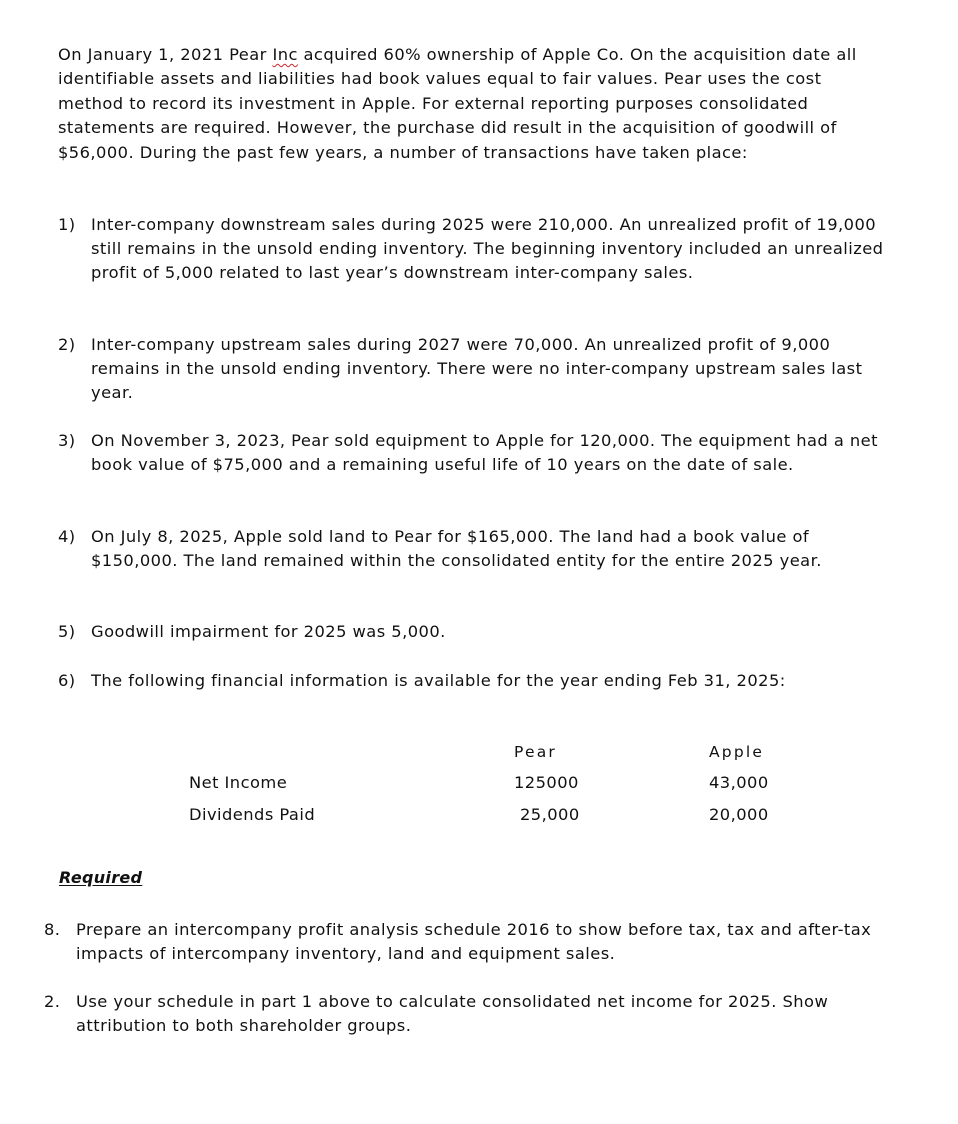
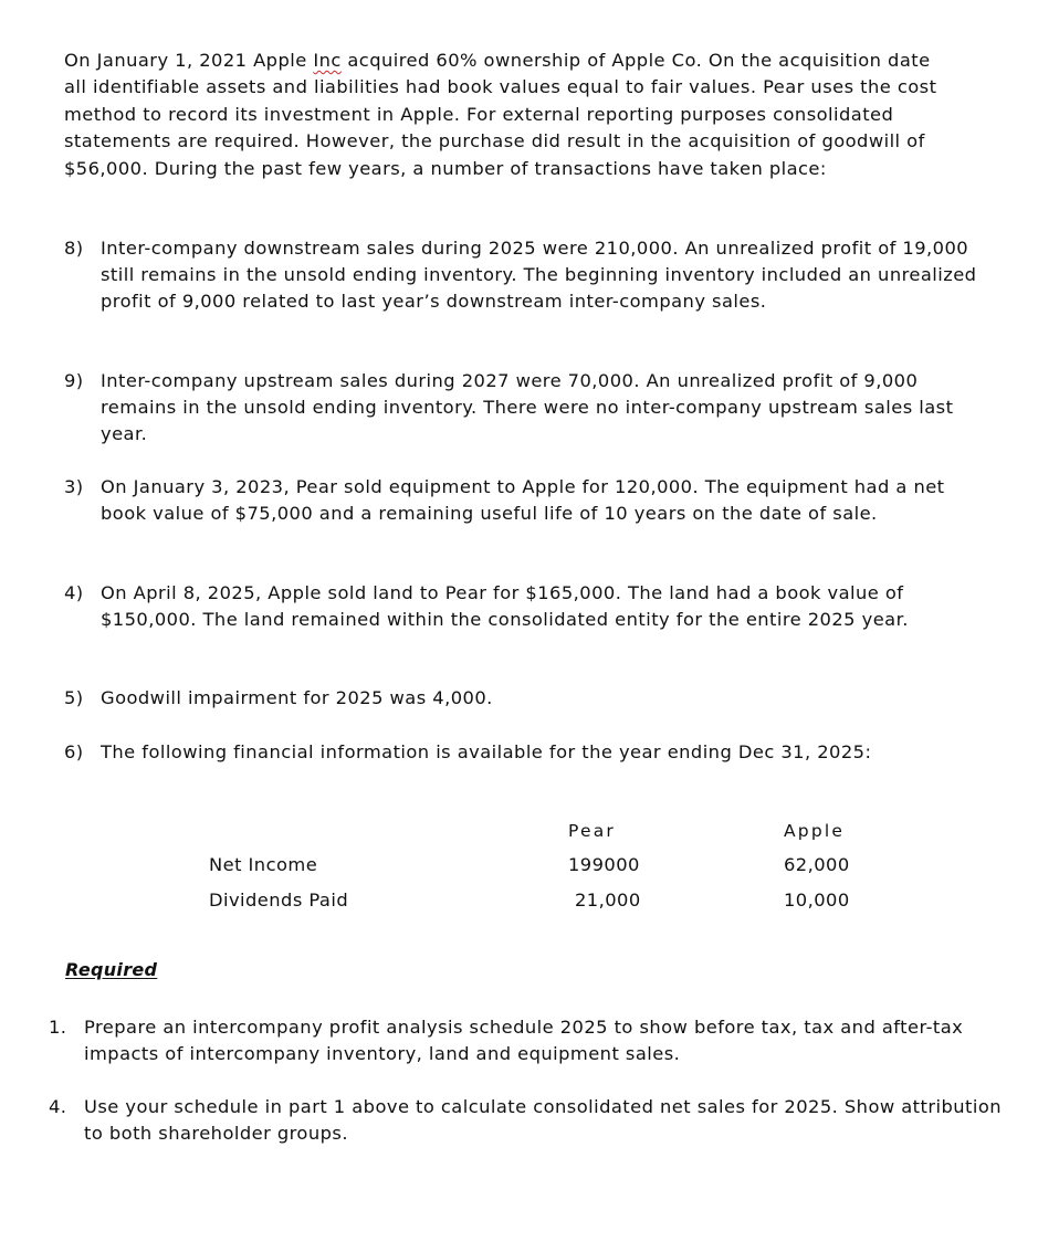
- On January 1, 2021 Pear Inc acquired 60% ownership of Apple Co. On the acquisition date all identifiable assets and liabilities had book values equal to fair values. Pear uses the cost method to record its investment in Apple. For external reporting purposes consolidated statements are required. However, the purchase did result in the acquisition of goodwill of $56,000. During the past few years, a number of transactions have taken place:
+ On January 1, 2021 Apple Inc acquired 60% ownership of Apple Co. On the acquisition date all identifiable assets and liabilities had book values equal to fair values. Pear uses the cost method to record its investment in Apple. For external reporting purposes consolidated statements are required. However, the purchase did result in the acquisition of goodwill of $56,000. During the past few years, a number of transactions have taken place:
- 1)
+ 8)
- Inter-company downstream sales during 2025 were 210,000. An unrealized profit of 19,000 still remains in the unsold ending inventory. The beginning inventory included an unrealized profit of 5,000 related to last year’s downstream inter-company sales.
+ Inter-company downstream sales during 2025 were 210,000. An unrealized profit of 19,000 still remains in the unsold ending inventory. The beginning inventory included an unrealized profit of 9,000 related to last year’s downstream inter-company sales.
- 2)
+ 9)
  Inter-company upstream sales during 2027 were 70,000. An unrealized profit of 9,000 remains in the unsold ending inventory. There were no inter-company upstream sales last year.
  3)
- On November 3, 2023, Pear sold equipment to Apple for 120,000. The equipment had a net book value of $75,000 and a remaining useful life of 10 years on the date of sale.
+ On January 3, 2023, Pear sold equipment to Apple for 120,000. The equipment had a net book value of $75,000 and a remaining useful life of 10 years on the date of sale.
  4)
- On July 8, 2025, Apple sold land to Pear for $165,000. The land had a book value of $150,000. The land remained within the consolidated entity for the entire 2025 year.
+ On April 8, 2025, Apple sold land to Pear for $165,000. The land had a book value of $150,000. The land remained within the consolidated entity for the entire 2025 year.
  5)
- Goodwill impairment for 2025 was 5,000.
+ Goodwill impairment for 2025 was 4,000.
  6)
- The following financial information is available for the year ending Feb 31, 2025:
+ The following financial information is available for the year ending Dec 31, 2025:
  Pear
  Apple
  Net Income
- 125000
+ 199000
- 43,000
+ 62,000
  Dividends Paid
- 25,000
+ 21,000
- 20,000
+ 10,000
  Required
- 8.
+ 1.
- Prepare an intercompany profit analysis schedule 2016 to show before tax, tax and after-tax impacts of intercompany inventory, land and equipment sales.
+ Prepare an intercompany profit analysis schedule 2025 to show before tax, tax and after-tax impacts of intercompany inventory, land and equipment sales.
- 2.
+ 4.
- Use your schedule in part 1 above to calculate consolidated net income for 2025. Show attribution to both shareholder groups.
+ Use your schedule in part 1 above to calculate consolidated net sales for 2025. Show attribution to both shareholder groups.
